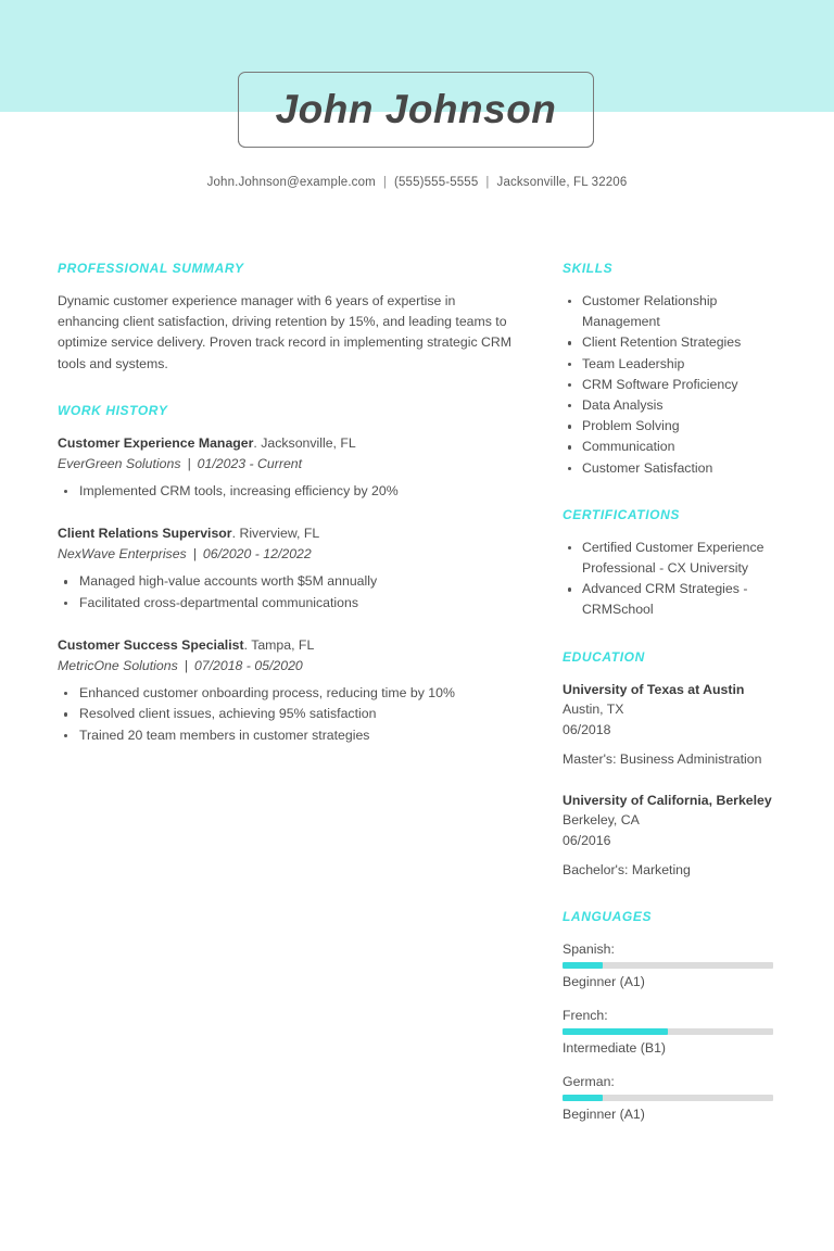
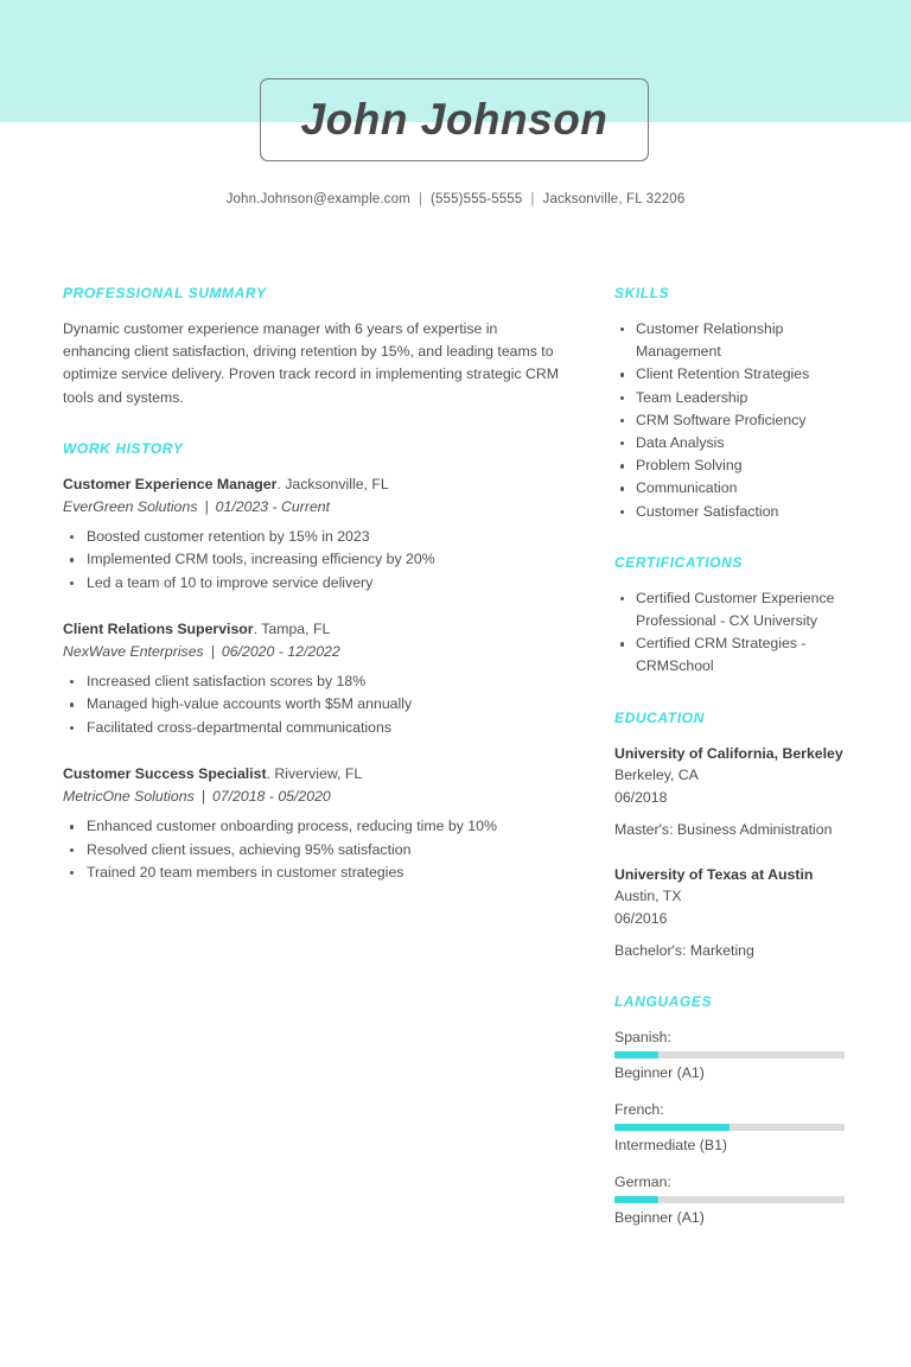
  John Johnson
  John.Johnson@example.com | (555)555-5555 | Jacksonville, FL 32206
  PROFESSIONAL SUMMARY
  Dynamic customer experience manager with 6 years of expertise in enhancing client satisfaction, driving retention by 15%, and leading teams to optimize service delivery. Proven track record in implementing strategic CRM tools and systems.
  WORK HISTORY
  Customer Experience Manager. Jacksonville, FL
  EverGreen Solutions | 01/2023 - Current
+ Boosted customer retention by 15% in 2023
  Implemented CRM tools, increasing efficiency by 20%
+ Led a team of 10 to improve service delivery
- Client Relations Supervisor. Riverview, FL
+ Client Relations Supervisor. Tampa, FL
  NexWave Enterprises | 06/2020 - 12/2022
+ Increased client satisfaction scores by 18%
  Managed high-value accounts worth $5M annually
  Facilitated cross-departmental communications
- Customer Success Specialist. Tampa, FL
+ Customer Success Specialist. Riverview, FL
  MetricOne Solutions | 07/2018 - 05/2020
  Enhanced customer onboarding process, reducing time by 10%
  Resolved client issues, achieving 95% satisfaction
  Trained 20 team members in customer strategies
  SKILLS
  Customer Relationship Management
  Client Retention Strategies
  Team Leadership
  CRM Software Proficiency
  Data Analysis
  Problem Solving
  Communication
  Customer Satisfaction
  CERTIFICATIONS
  Certified Customer Experience Professional - CX University
- Advanced CRM Strategies - CRMSchool
+ Certified CRM Strategies - CRMSchool
  EDUCATION
- University of Texas at Austin
+ University of California, Berkeley
- Austin, TX
+ Berkeley, CA
  06/2018
  Master's: Business Administration
- University of California, Berkeley
+ University of Texas at Austin
- Berkeley, CA
+ Austin, TX
  06/2016
  Bachelor's: Marketing
  LANGUAGES
  Spanish:
  Beginner (A1)
  French:
  Intermediate (B1)
  German:
  Beginner (A1)
